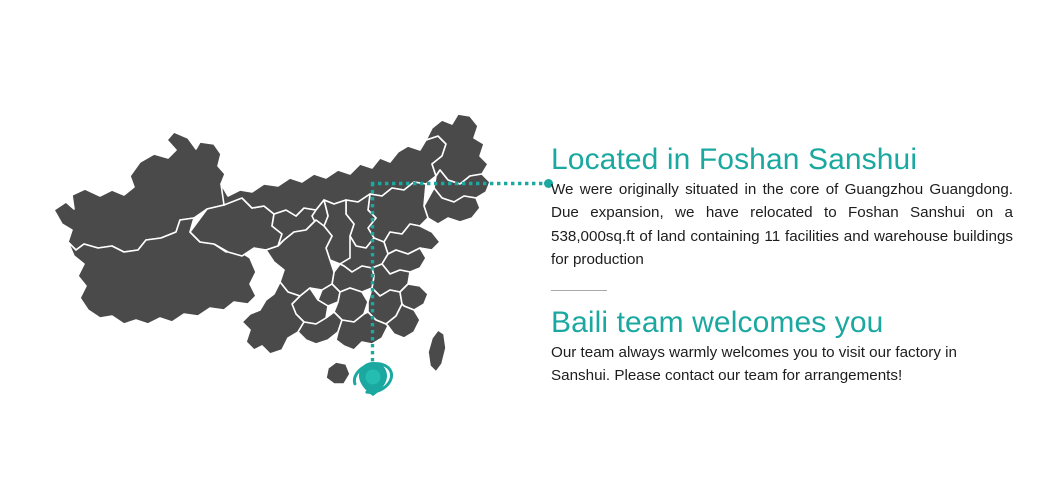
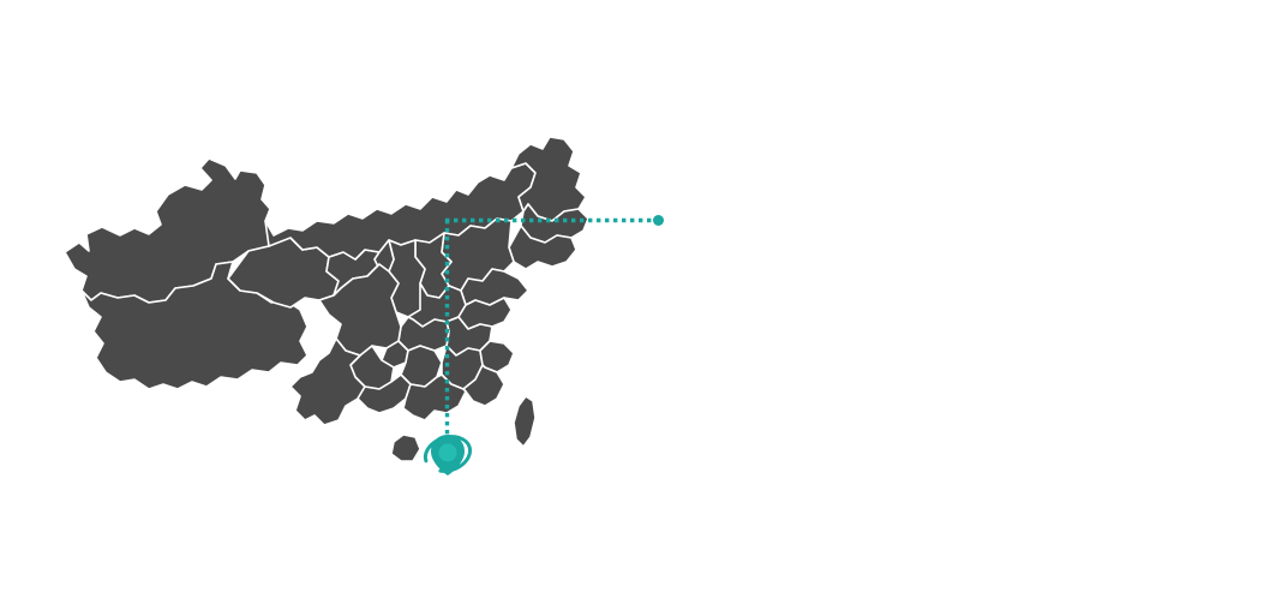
- Located in Foshan Sanshui
- We were originally situated in the core of Guangzhou Guangdong. Due expansion, we have relocated to Foshan Sanshui on a 538,000sq.ft of land containing 11 facilities and warehouse buildings for production
- Baili team welcomes you
- Our team always warmly welcomes you to visit our factory in Sanshui. Please contact our team for arrangements!
